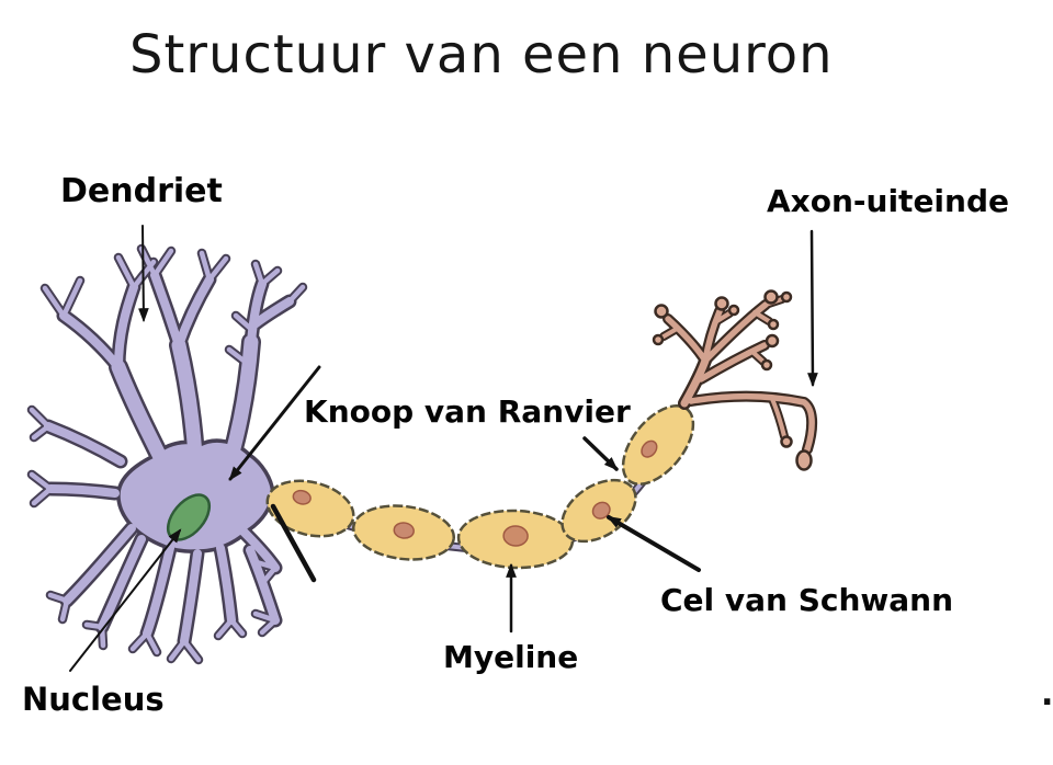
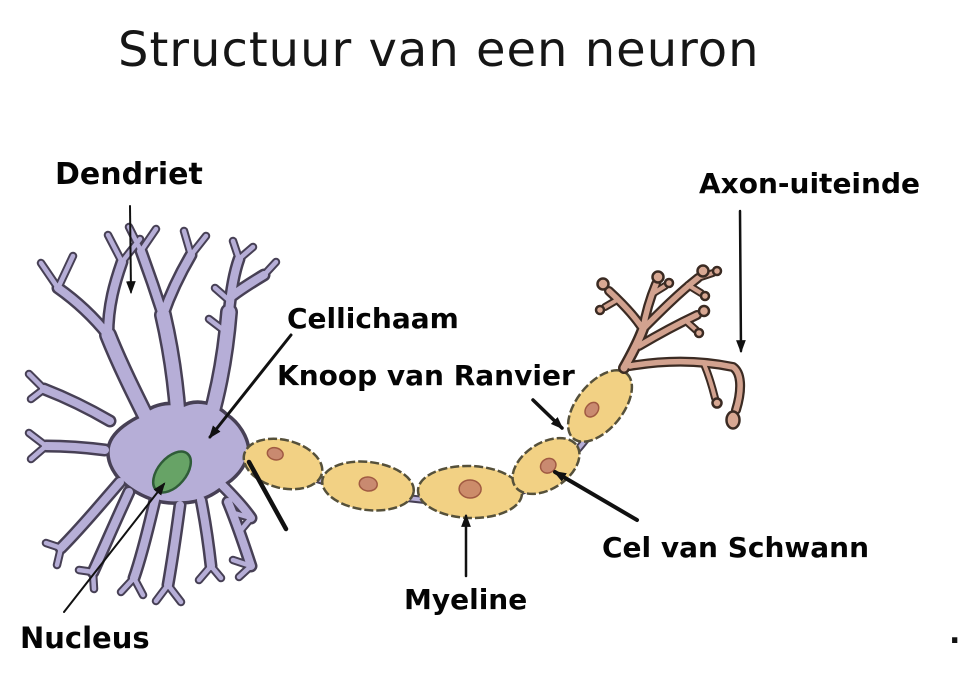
  Structuur van een neuron
  Dendriet
+ Cellichaam
  Knoop van Ranvier
  Axon-uiteinde
  Cel van Schwann
  Myeline
  Nucleus
  .
